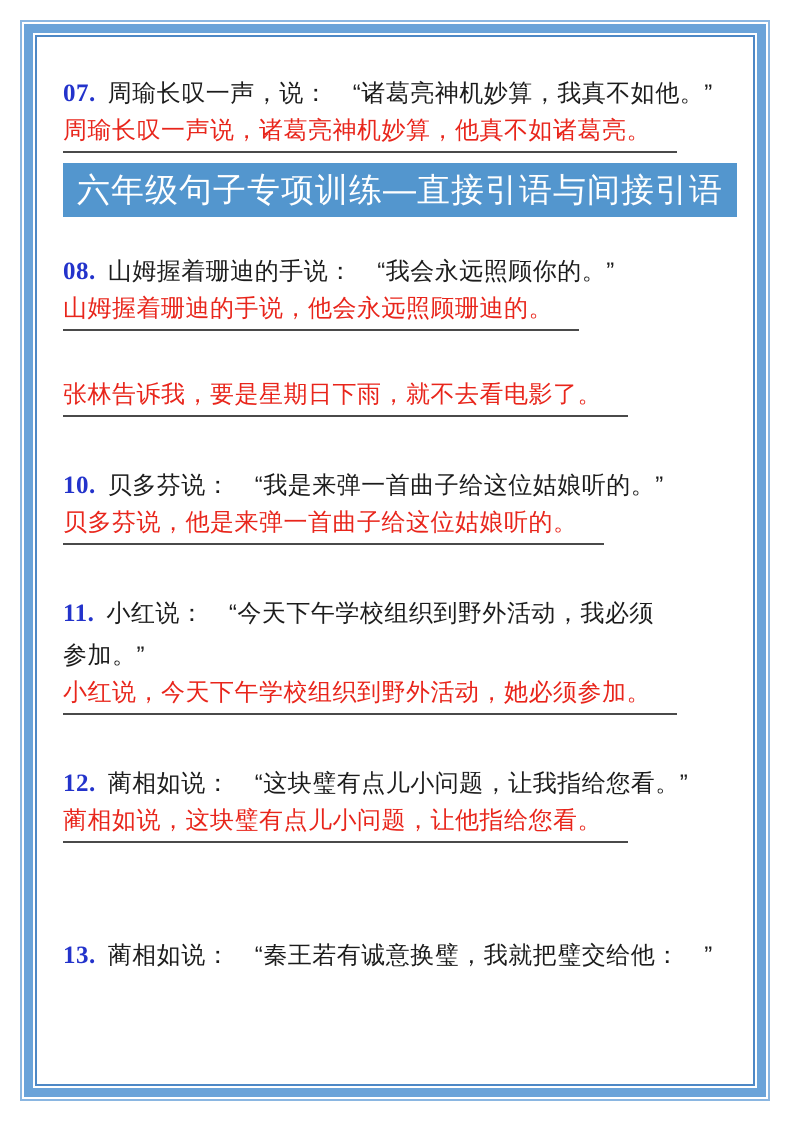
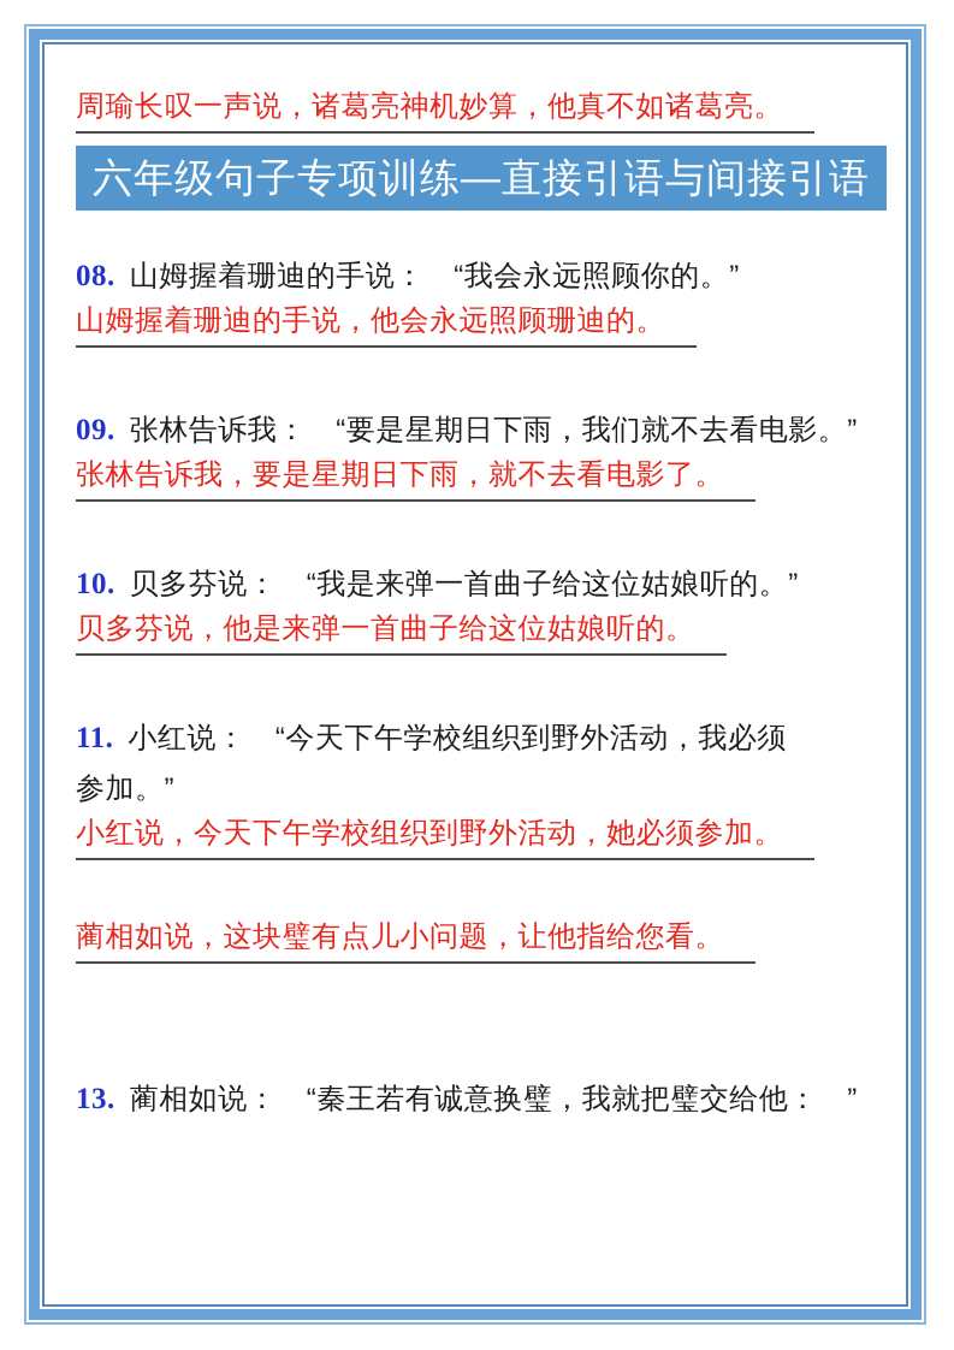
- 07. 周瑜长叹一声，说： “诸葛亮神机妙算，我真不如他。”
  周瑜长叹一声说，诸葛亮神机妙算，他真不如诸葛亮。
  六年级句子专项训练—直接引语与间接引语
  08. 山姆握着珊迪的手说： “我会永远照顾你的。”
  山姆握着珊迪的手说，他会永远照顾珊迪的。
+ 09. 张林告诉我： “要是星期日下雨，我们就不去看电影。”
  张林告诉我，要是星期日下雨，就不去看电影了。
  10. 贝多芬说： “我是来弹一首曲子给这位姑娘听的。”
  贝多芬说，他是来弹一首曲子给这位姑娘听的。
  11. 小红说： “今天下午学校组织到野外活动，我必须参加。”
  小红说，今天下午学校组织到野外活动，她必须参加。
- 12. 蔺相如说： “这块璧有点儿小问题，让我指给您看。”
  蔺相如说，这块璧有点儿小问题，让他指给您看。
  13. 蔺相如说： “秦王若有诚意换璧，我就把璧交给他： ”
